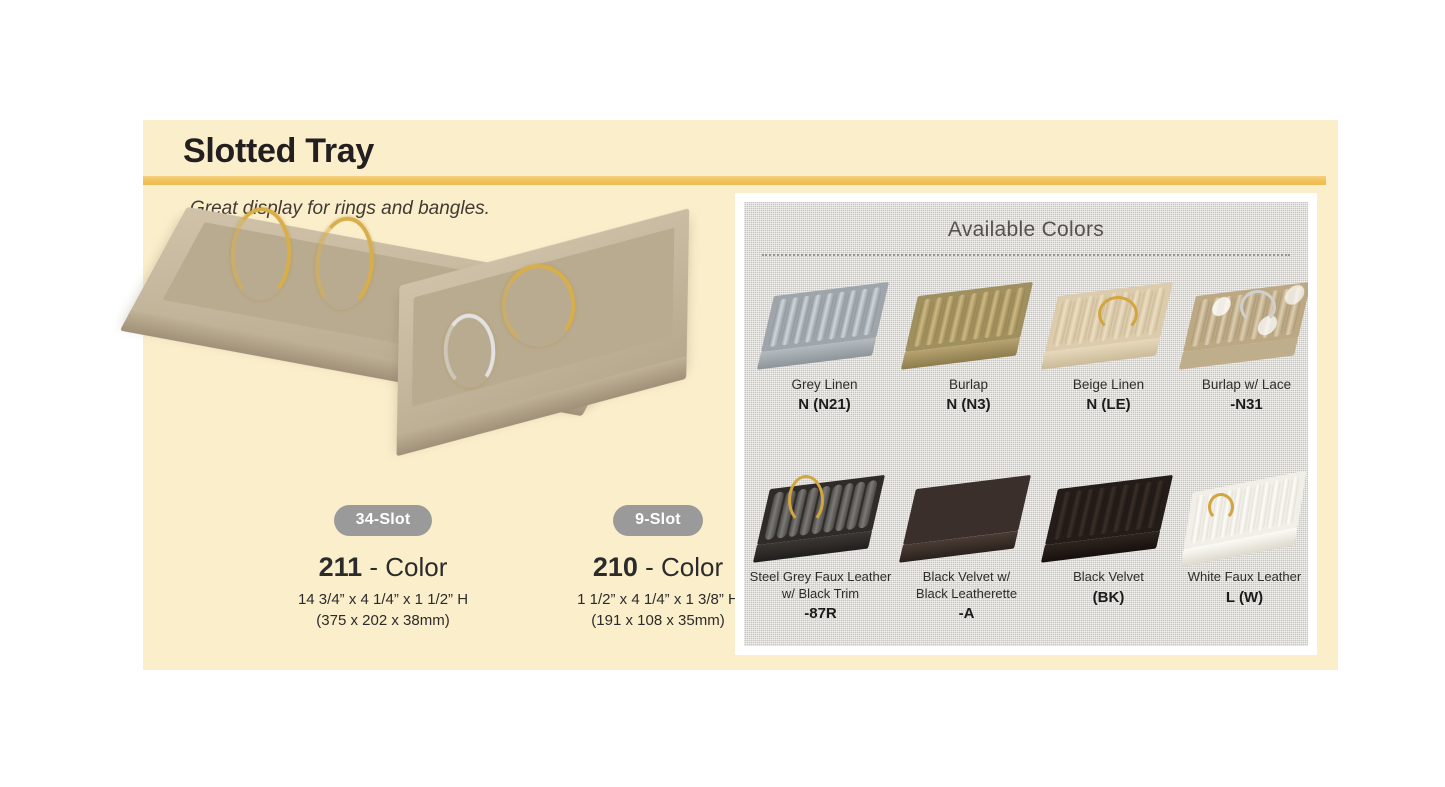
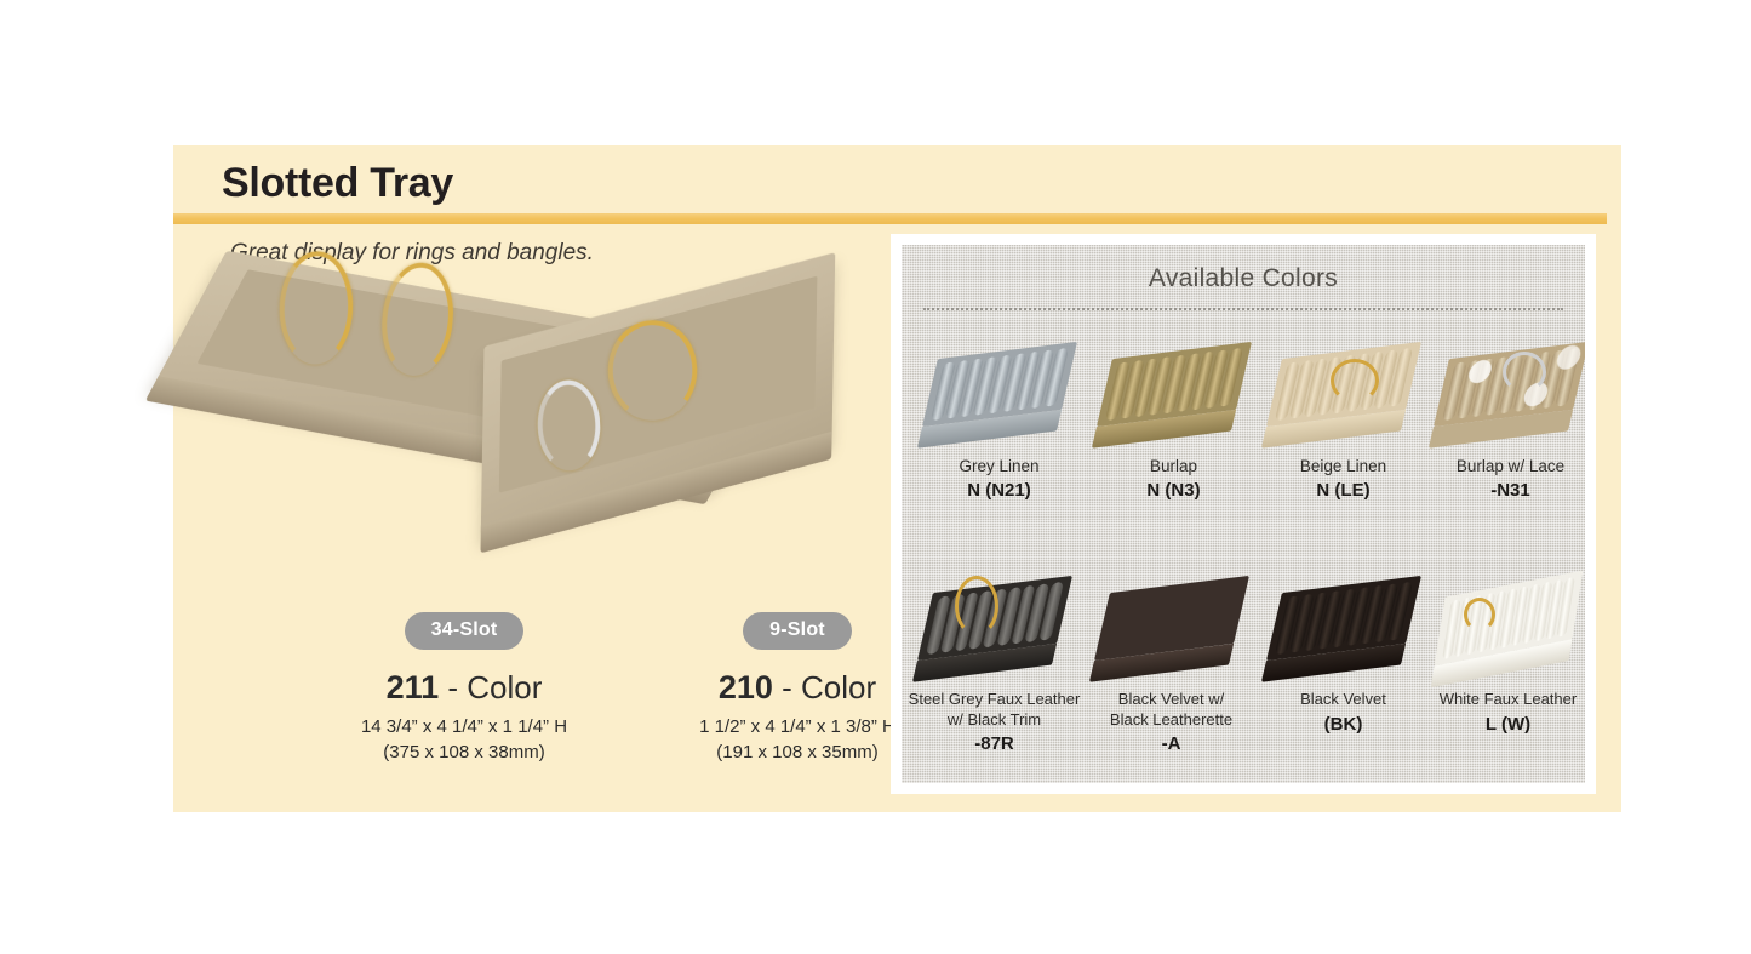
  Slotted Tray
  reat display for rings and bangles.
  34-Slot
  211 - Color
- 14 3/4” x 4 1/4” x 1 1/2” H
+ 14 3/4” x 4 1/4” x 1 1/4” H
- (375 x 202 x 38mm)
+ (375 x 108 x 38mm)
  9-Slot
  210 - Color
  1 1/2” x 4 1/4” x 1 3/8” H
  (191 x 108 x 35mm)
  Available Colors
  Grey Linen
  N (N21)
  Burlap
  N (N3)
  Beige Linen
  N (LE)
  Burlap w/ Lace
  -N31
  Steel Grey Faux Leather
  w/ Black Trim
  -87R
  Black Velvet w/
  Black Leatherette
  -A
  Black Velvet
  (BK)
  White Faux Leather
  L (W)
